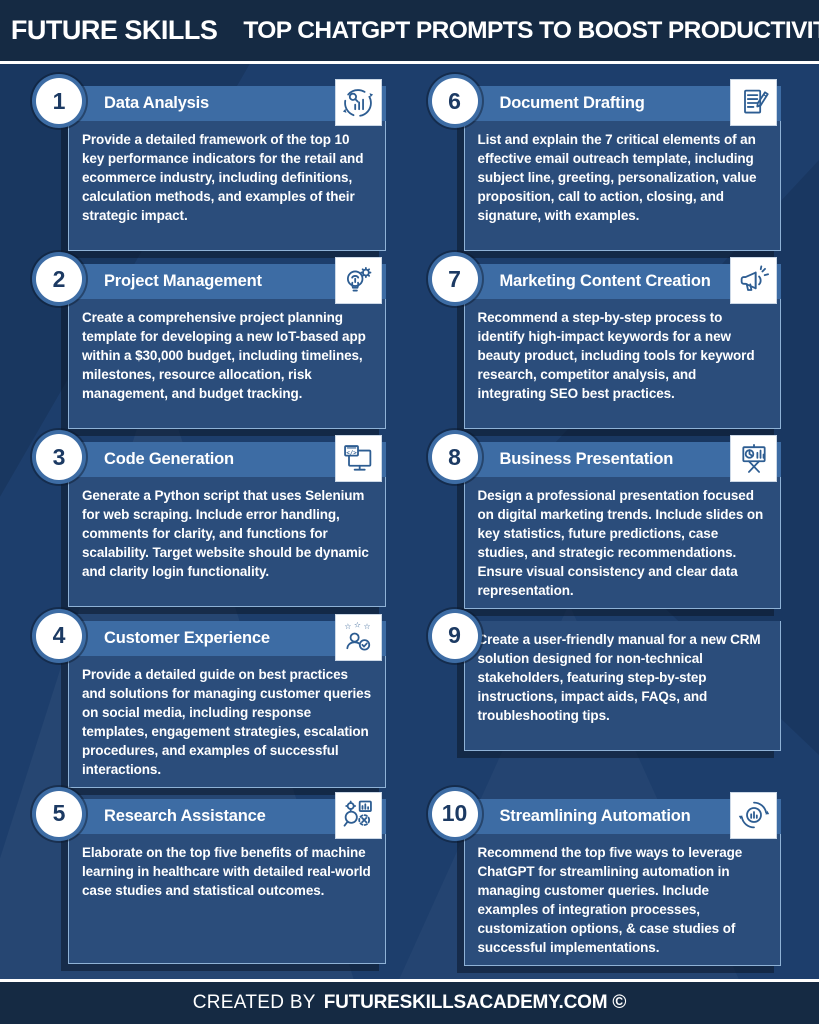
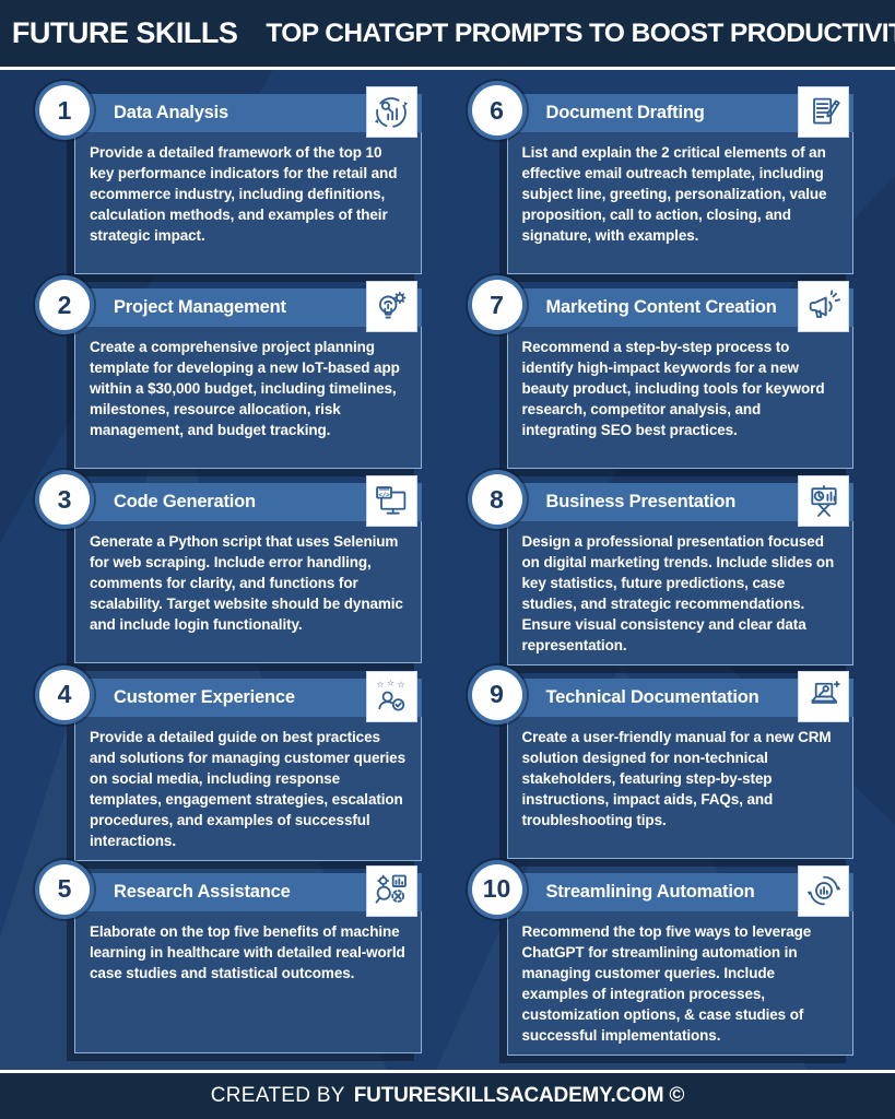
  FUTURE SKILLS
  TOP CHATGPT PROMPTS TO BOOST PRODUCTIVI
  1
  Data Analysis
  Provide a detailed framework of the top 10 key performance indicators for the retail and ecommerce industry, including definitions, calculation methods, and examples of their strategic impact.
  2
  Project Management
  Create a comprehensive project planning template for developing a new IoT-based app within a $30,000 budget, including timelines, milestones, resource allocation, risk management, and budget tracking.
  3
  Code Generation
- Generate a Python script that uses Selenium for web scraping. Include error handling, comments for clarity, and functions for scalability. Target website should be dynamic and clarity login functionality.
+ Generate a Python script that uses Selenium for web scraping. Include error handling, comments for clarity, and functions for scalability. Target website should be dynamic and include login functionality.
  4
  Customer Experience
  ☆
  ☆
  ☆
  Provide a detailed guide on best practices and solutions for managing customer queries on social media, including response templates, engagement strategies, escalation procedures, and examples of successful interactions.
  5
  Research Assistance
  Elaborate on the top five benefits of machine learning in healthcare with detailed real-world case studies and statistical outcomes.
  6
  Document Drafting
- List and explain the 7 critical elements of an effective email outreach template, including subject line, greeting, personalization, value proposition, call to action, closing, and signature, with examples.
+ List and explain the 2 critical elements of an effective email outreach template, including subject line, greeting, personalization, value proposition, call to action, closing, and signature, with examples.
  7
  Marketing Content Creation
  Recommend a step-by-step process to identify high-impact keywords for a new beauty product, including tools for keyword research, competitor analysis, and integrating SEO best practices.
  8
  Business Presentation
  Design a professional presentation focused on digital marketing trends. Include slides on key statistics, future predictions, case studies, and strategic recommendations. Ensure visual consistency and clear data representation.
  9
+ Technical Documentation
  Create a user-friendly manual for a new CRM solution designed for non-technical stakeholders, featuring step-by-step instructions, impact aids, FAQs, and troubleshooting tips.
  10
  Streamlining Automation
  Recommend the top five ways to leverage ChatGPT for streamlining automation in managing customer queries. Include examples of integration processes, customization options, & case studies of successful implementations.
  CREATED BY
  FUTURESKILLSACADEMY.COM ©
